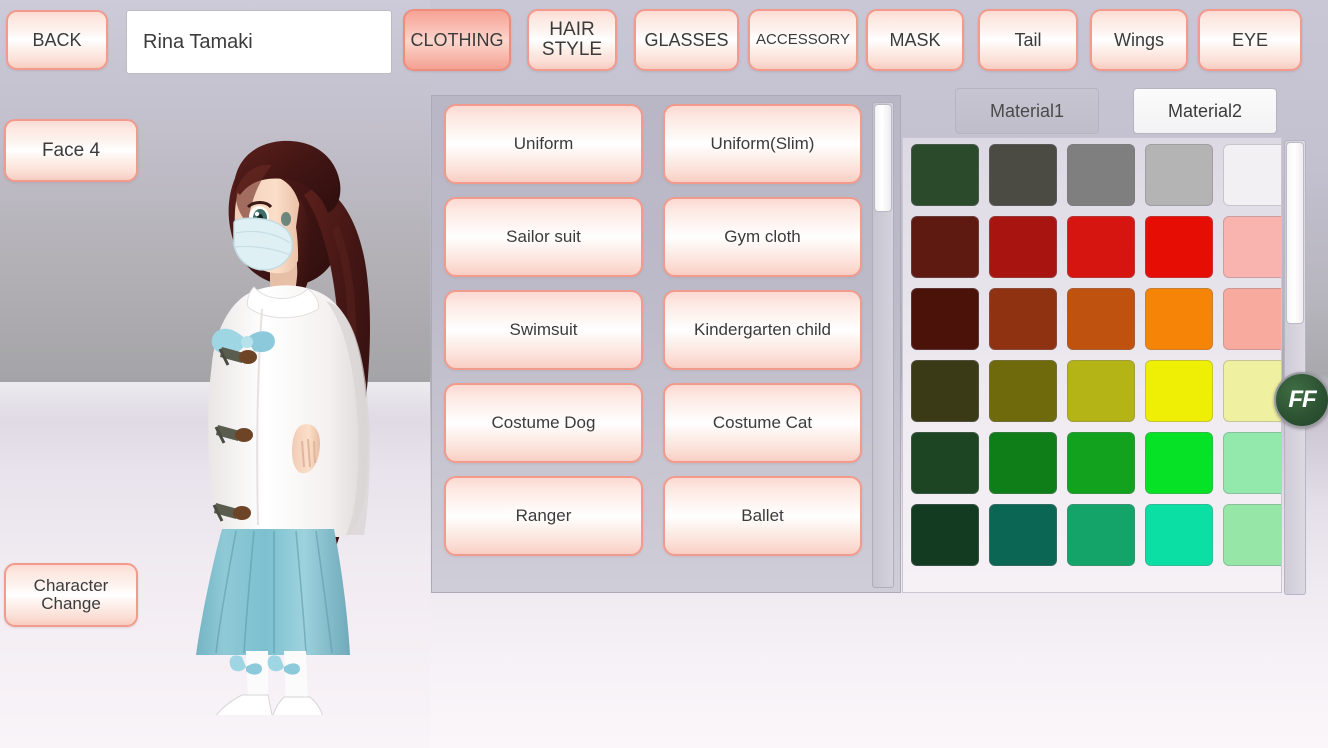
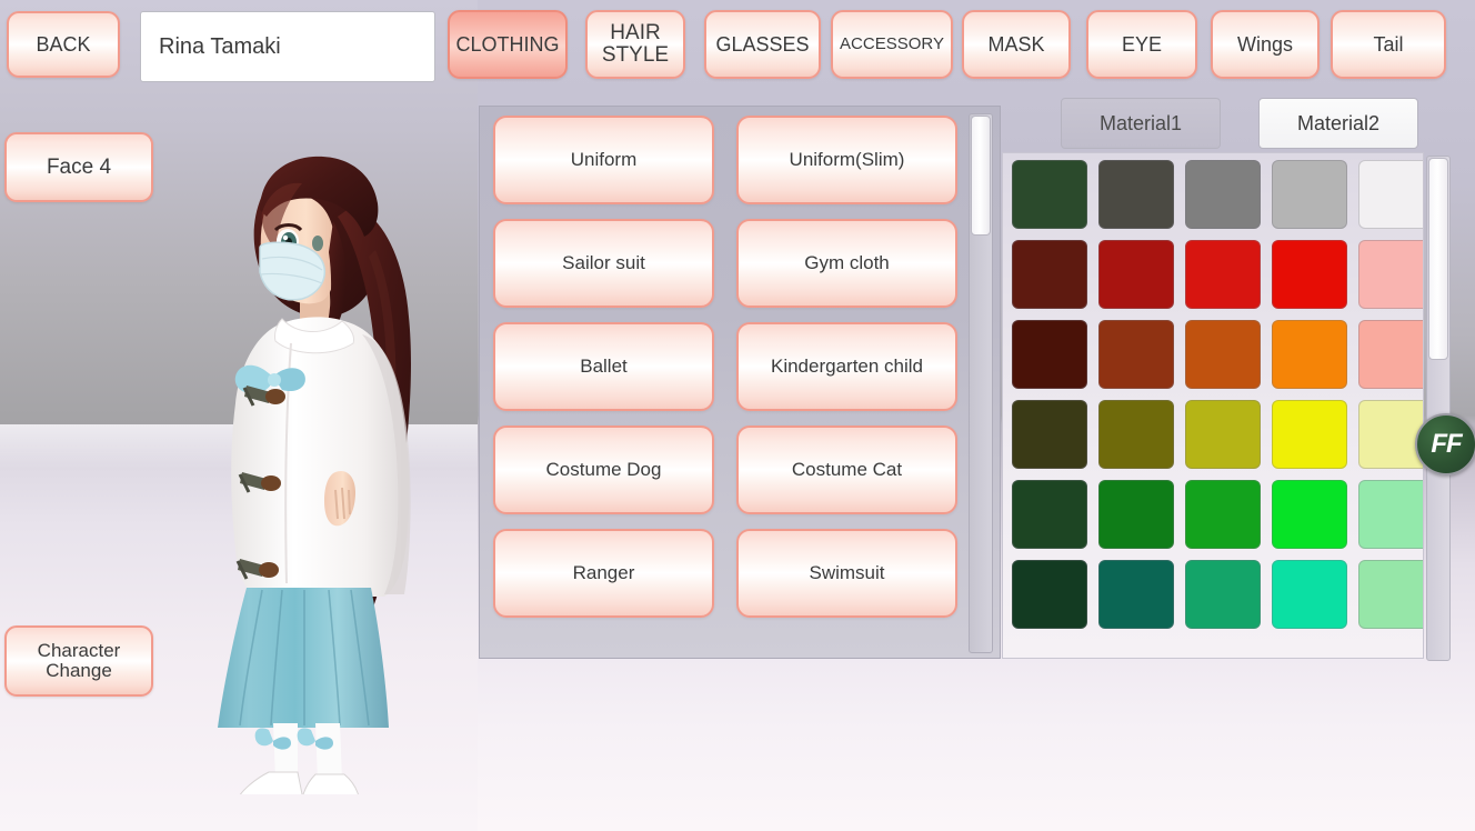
  BACK
  Rina Tamaki
  CLOTHING
  HAIR STYLE
  GLASSES
  ACCESSORY
  MASK
- Tail
+ EYE
  Wings
- EYE
+ Tail
  Face 4
  Character Change
  Uniform
  Uniform(Slim)
  Sailor suit
  Gym cloth
- Swimsuit
+ Ballet
  Kindergarten child
  Costume Dog
  Costume Cat
  Ranger
- Ballet
+ Swimsuit
  Material1
  Material2
  FF
